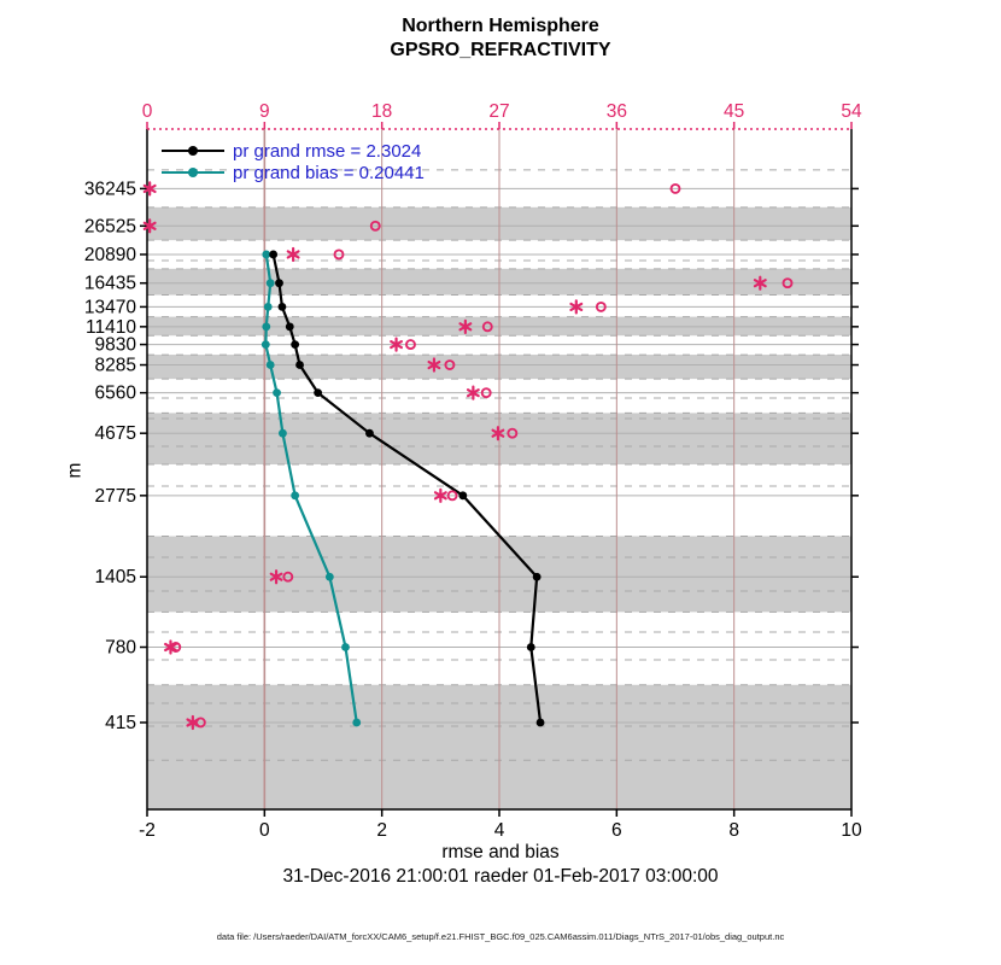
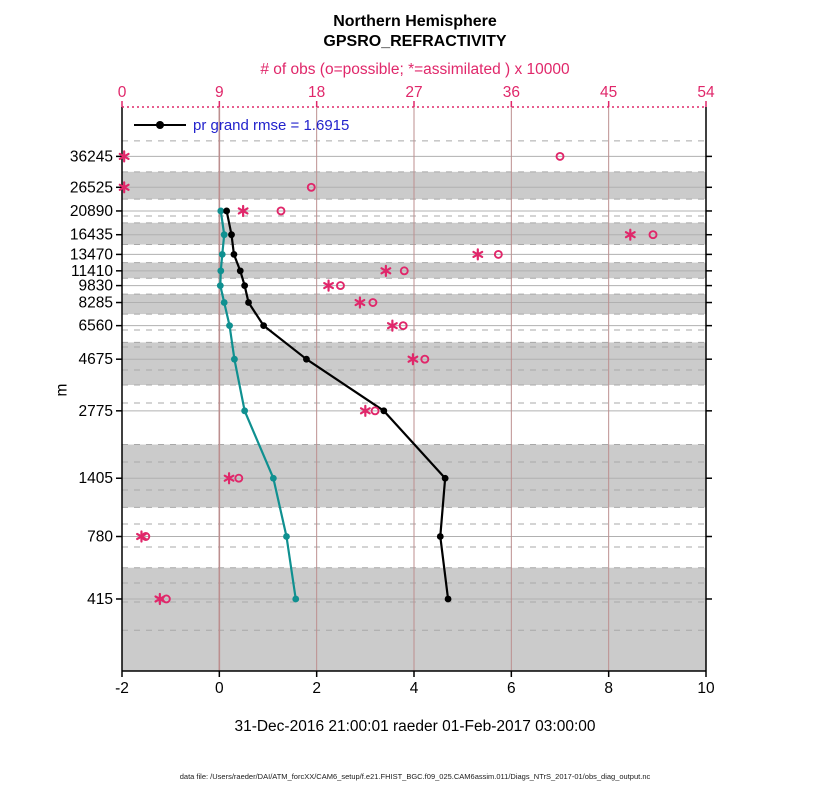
  Northern Hemisphere
  GPSRO_REFRACTIVITY
+ # of obs (o=possible; *=assimilated ) x 10000
  36245
  26525
  20890
  16435
  13470
  11410
  9830
  8285
  6560
  4675
  2775
  1405
  780
  415
  -2
  0
  2
  4
  6
  8
  10
  0
  9
  18
  27
  36
  45
  54
- pr grand rmse = 2.3024
+ pr grand rmse = 1.6915
- pr grand bias = 0.20441
- rmse and bias
  31-Dec-2016 21:00:01 raeder 01-Feb-2017 03:00:00
  data file: /Users/raeder/DAI/ATM_forcXX/CAM6_setup/f.e21.FHIST_BGC.f09_025.CAM6assim.011/Diags_NTrS_2017-01/obs_diag_output.nc
